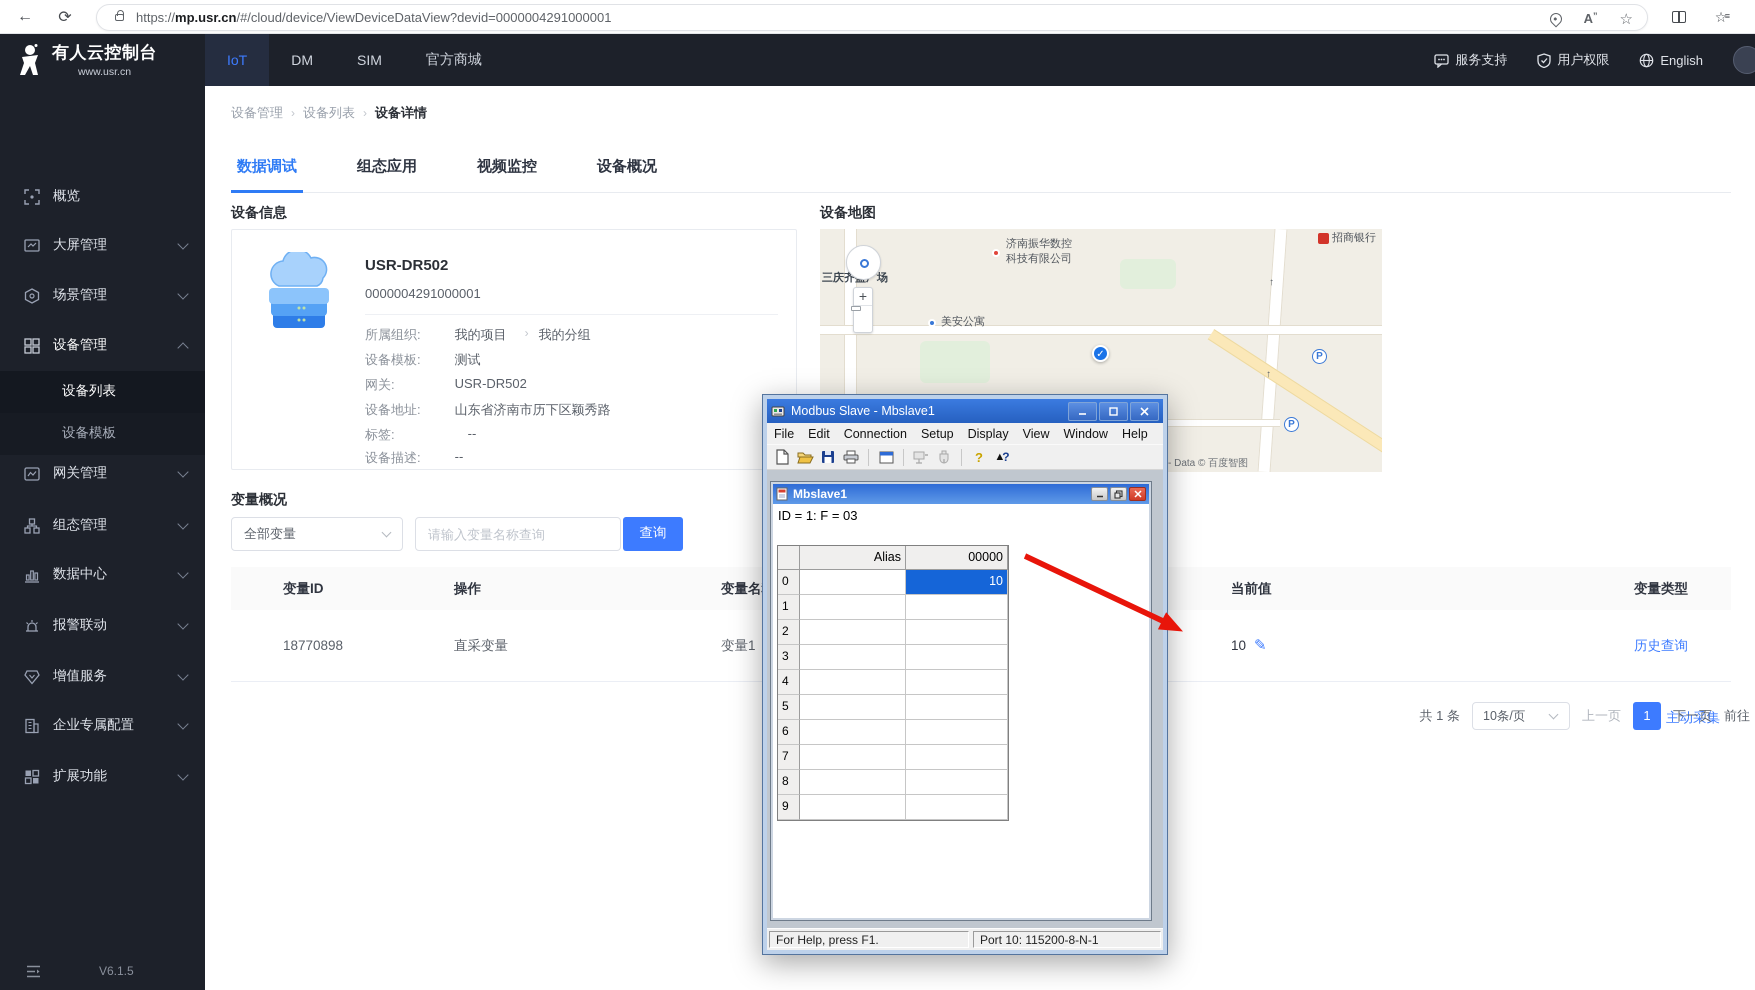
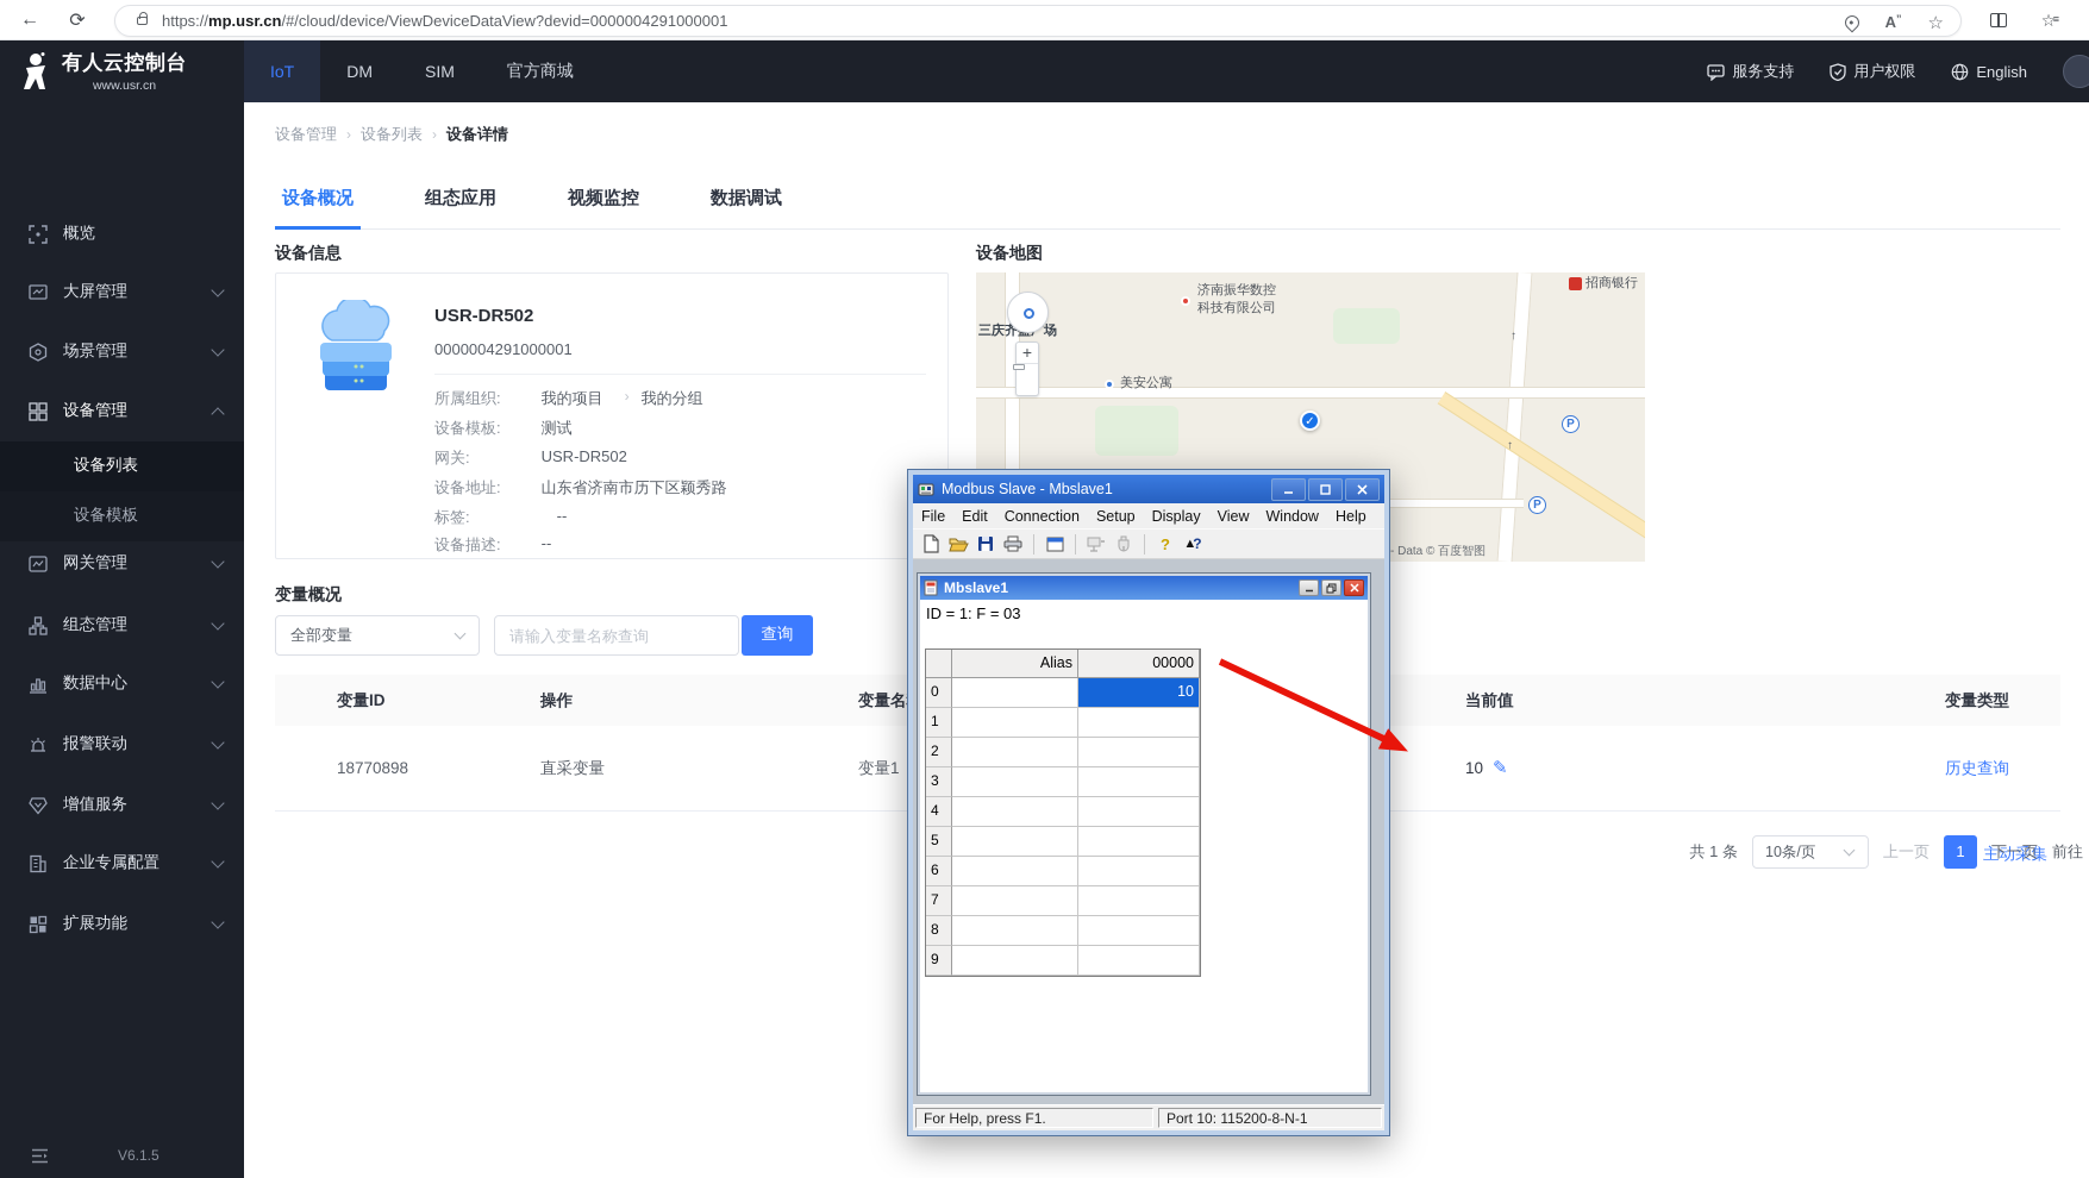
  ←
  ⟳
  https://mp.usr.cn/#/cloud/device/ViewDeviceDataView?devid=0000004291000001
  A”
  ☆
  ☆
  ≡
  有人云控制台
  www.usr.cn
  IoT
  DM
  SIM
  官方商城
  服务支持
  用户权限
  English
  概览
  大屏管理
  场景管理
  设备管理
  设备列表
  设备模板
  网关管理
  组态管理
  数据中心
  报警联动
  增值服务
  企业专属配置
  扩展功能
  V6.1.5
  设备管理
  ›
  设备列表
  ›
  设备详情
- 数据调试
+ 设备概况
  组态应用
  视频监控
- 设备概况
+ 数据调试
  设备信息
  USR-DR502
  0000004291000001
  所属组织:
  我的项目
  ›
  我的分组
  设备模板:
  测试
  网关:
  USR-DR502
  设备地址:
  山东省济南市历下区颖秀路
  标签:
  --
  设备描述:
  --
  设备地图
  济南振华数控
  科技有限公司
  美安公寓
  招商银行
  ✓
  P
  P
  ↑
  ↑
  +
  - Data © 百度智图
  变量概况
  全部变量
  请输入变量名称查询
  查询
  变量ID
  操作
  变量名
  当前值
  变量类型
  18770898
  直采变量
  变量1
  10 ✎
  历史查询 主动采集
  共 1 条
  10条/页
  上一页
  1
  下一页
  前往
  Modbus Slave - Mbslave1
  File
  Edit
  Connection
  Setup
  Display
  View
  Window
  Help
  ?
  ▲
  ?
  Mbslave1
  ID = 1: F = 03
  Alias
  00000
  0
  10
  1
  2
  3
  4
  5
  6
  7
  8
  9
  For Help, press F1.
  Port 10: 115200-8-N-1
